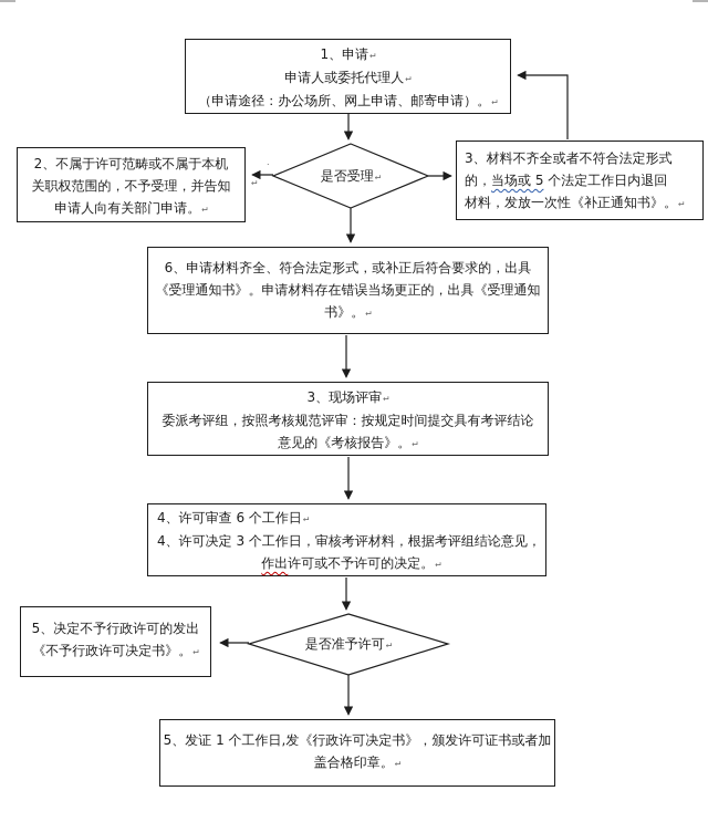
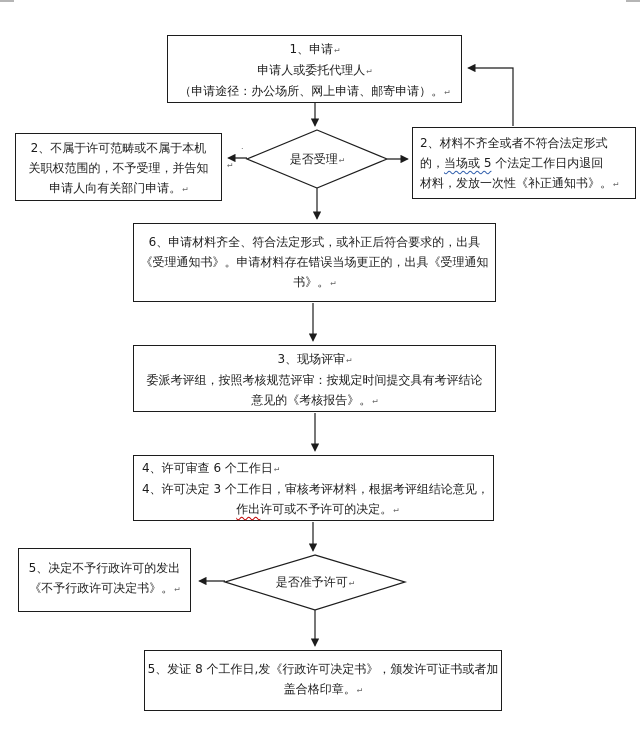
  1、申请↵
  申请人或委托代理人↵
  （申请途径：办公场所、网上申请、邮寄申请）。↵
  2、不属于许可范畴或不属于本机
  关职权范围的，不予受理，并告知
  申请人向有关部门申请。↵
- 3、材料不齐全或者不符合法定形式
+ 2、材料不齐全或者不符合法定形式
  的，当场或 5 个法定工作日内退回
  材料，发放一次性《补正通知书》。↵
  6、申请材料齐全、符合法定形式，或补正后符合要求的，出具
  《受理通知书》。申请材料存在错误当场更正的，出具《受理通知
  书》。↵
  3、现场评审↵
  委派考评组，按照考核规范评审：按规定时间提交具有考评结论
  意见的《考核报告》。↵
  4、许可审查 6 个工作日↵
  4、许可决定 3 个工作日，审核考评材料，根据考评组结论意见，
  作出许可或不予许可的决定。↵
  5、决定不予行政许可的发出
  《不予行政许可决定书》。↵
- 5、发证 1 个工作日,发《行政许可决定书》，颁发许可证书或者加
+ 5、发证 8 个工作日,发《行政许可决定书》，颁发许可证书或者加
  盖合格印章。↵
  是否受理↵
  是否准予许可↵
  .
  ↵
